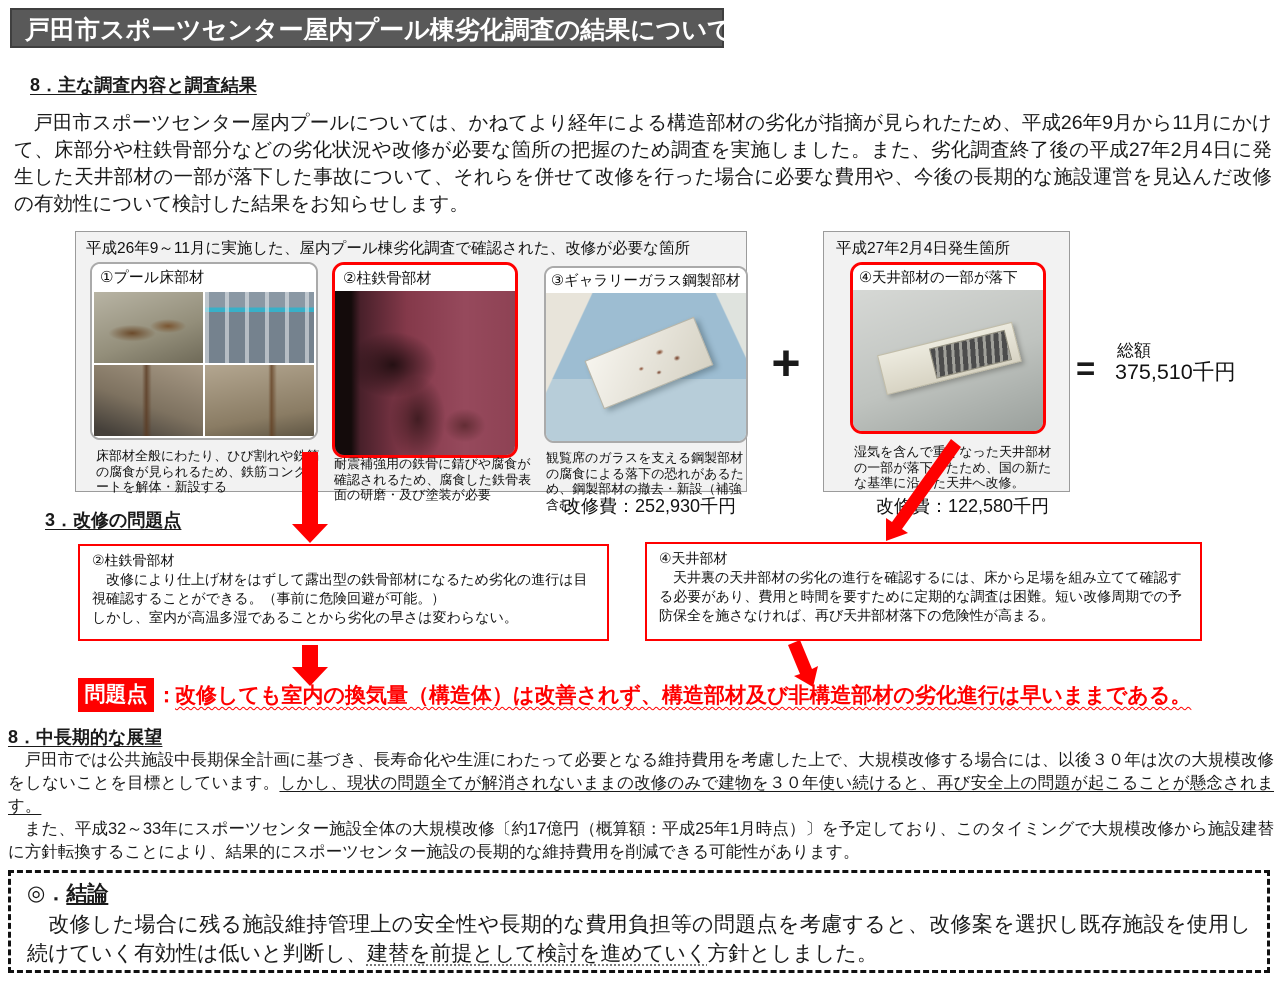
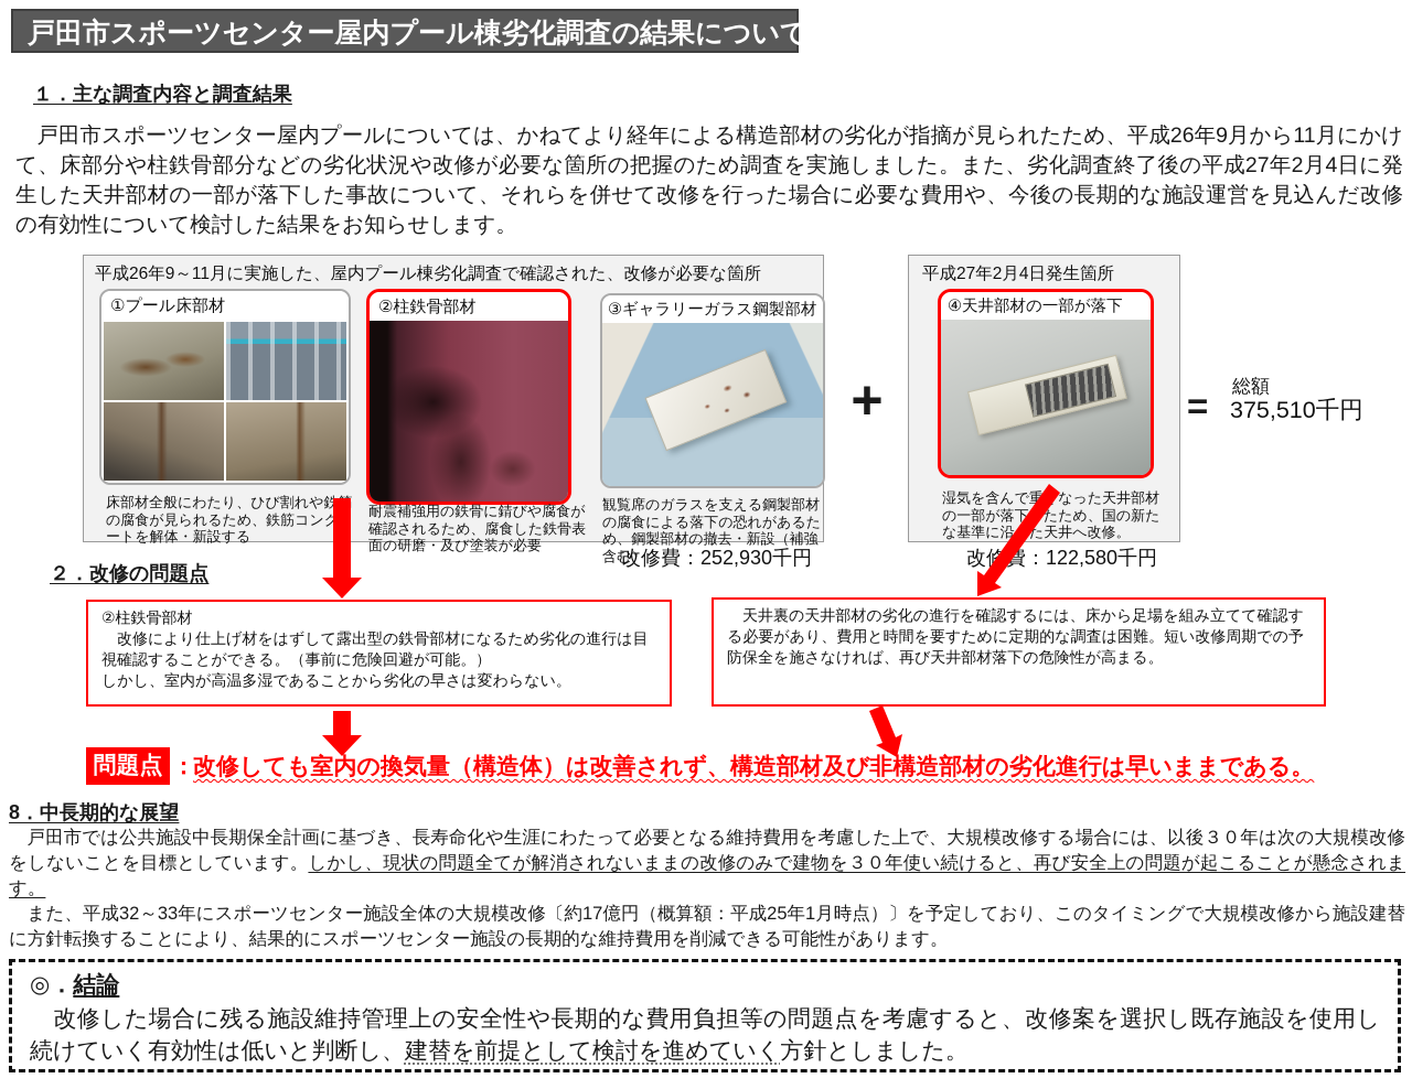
  戸田市スポーツセンター屋内プール棟劣化調査の結果について
- 8．主な調査内容と調査結果
+ １．主な調査内容と調査結果
  戸田市スポーツセンター屋内プールについては、かねてより経年による構造部材の劣化が指摘が見られたため、平成26年9月から11月にかけて、床部分や柱鉄骨部分などの劣化状況や改修が必要な箇所の把握のため調査を実施しました。また、劣化調査終了後の平成27年2月4日に発生した天井部材の一部が落下した事故について、それらを併せて改修を行った場合に必要な費用や、今後の長期的な施設運営を見込んだ改修の有効性について検討した結果をお知らせします。
  平成26年9～11月に実施した、屋内プール棟劣化調査で確認された、改修が必要な箇所
  ①プール床部材
  ②柱鉄骨部材
  ③ギャラリーガラス鋼製部材
  床部材全般にわたり、ひび割れや鉄の腐食が見られるため、鉄筋コンクートを解体・新設する
  耐震補強用の鉄骨に錆びや腐食が確認されるため、腐食した鉄骨表面の研磨・及び塗装が必要
  観覧席のガラスを支える鋼製部材の腐食による落下の恐れがあるため、鋼製部材の撤去・新設（補強含む）
  改修費：252,930千円
  +
  平成27年2月4日発生箇所
  ④天井部材の一部が落下
  湿気を含んで重なった天井部材の一部が落下たため、国の新たな基準に沿た天井へ改修。
  改修費：122,580千円
  =
  総額
  375,510千円
- 3．改修の問題点
+ ２．改修の問題点
  ②柱鉄骨部材
  改修により仕上げ材をはずして露出型の鉄骨部材になるため劣化の進行は目視確認することができる。（事前に危険回避が可能。）
  しかし、室内が高温多湿であることから劣化の早さは変わらない。
- ④天井部材
  天井裏の天井部材の劣化の進行を確認するには、床から足場を組み立てて確認する必要があり、費用と時間を要すために定期的な調査は困難。短い改修周期での予防保全を施さなければ、再び天井部材落下の危険性が高まる。
  問題点
  ：
  改修しても室内の換気量（構造体）は改善されず、構造部材及び非構造部材の劣化進行は早いままである。
  8．中長期的な展望
  戸田市では公共施設中長期保全計画に基づき、長寿命化や生涯にわたって必要となる維持費用を考慮した上で、大規模改修する場合には、以後３０年は次の大規模改修をしないことを目標としています。しかし、現状の問題全てが解消されないままの改修のみで建物を３０年使い続けると、再び安全上の問題が起こることが懸念されます。
  また、平成32～33年にスポーツセンター施設全体の大規模改修〔約17億円（概算額：平成25年1月時点）〕を予定しており、このタイミングで大規模改修から施設建替に方針転換することにより、結果的にスポーツセンター施設の長期的な維持費用を削減できる可能性があります。
  ◎．結論
  改修した場合に残る施設維持管理上の安全性や長期的な費用負担等の問題点を考慮すると、改修案を選択し既存施設を使用し続けていく有効性は低いと判断し、建替を前提として検討を進めていく方針としました。
